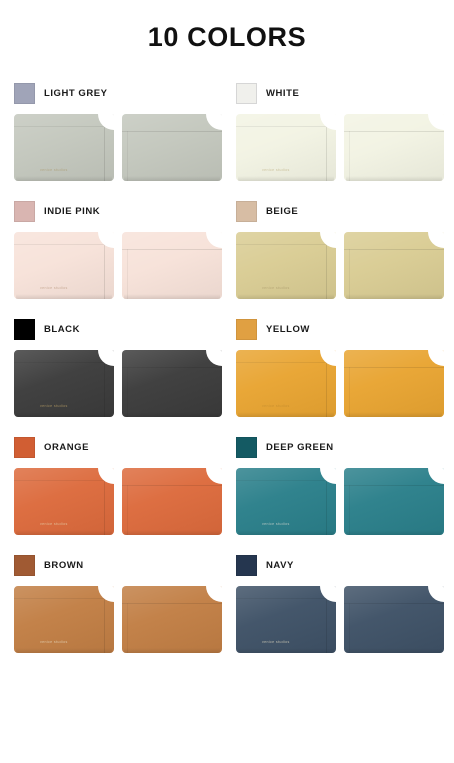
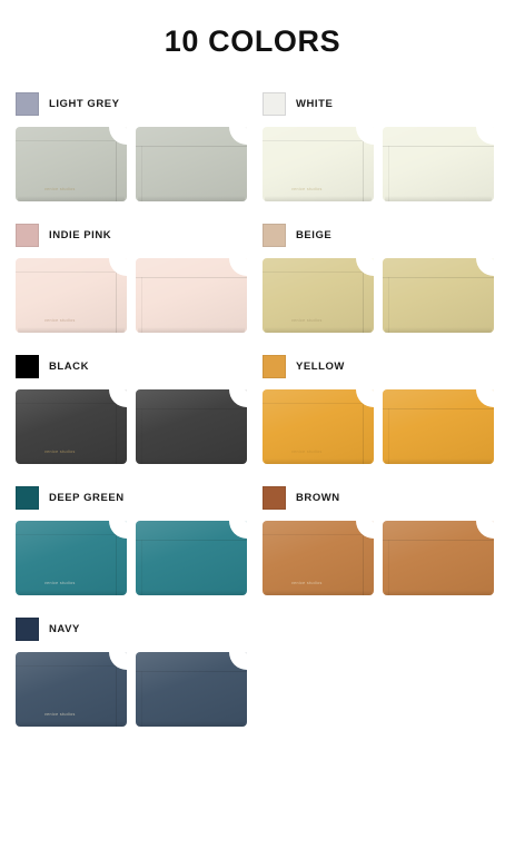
  10 COLORS
  LIGHT GREY
  WHITE
  INDIE PINK
  BEIGE
  BLACK
  YELLOW
- ORANGE
  DEEP GREEN
  BROWN
  NAVY
